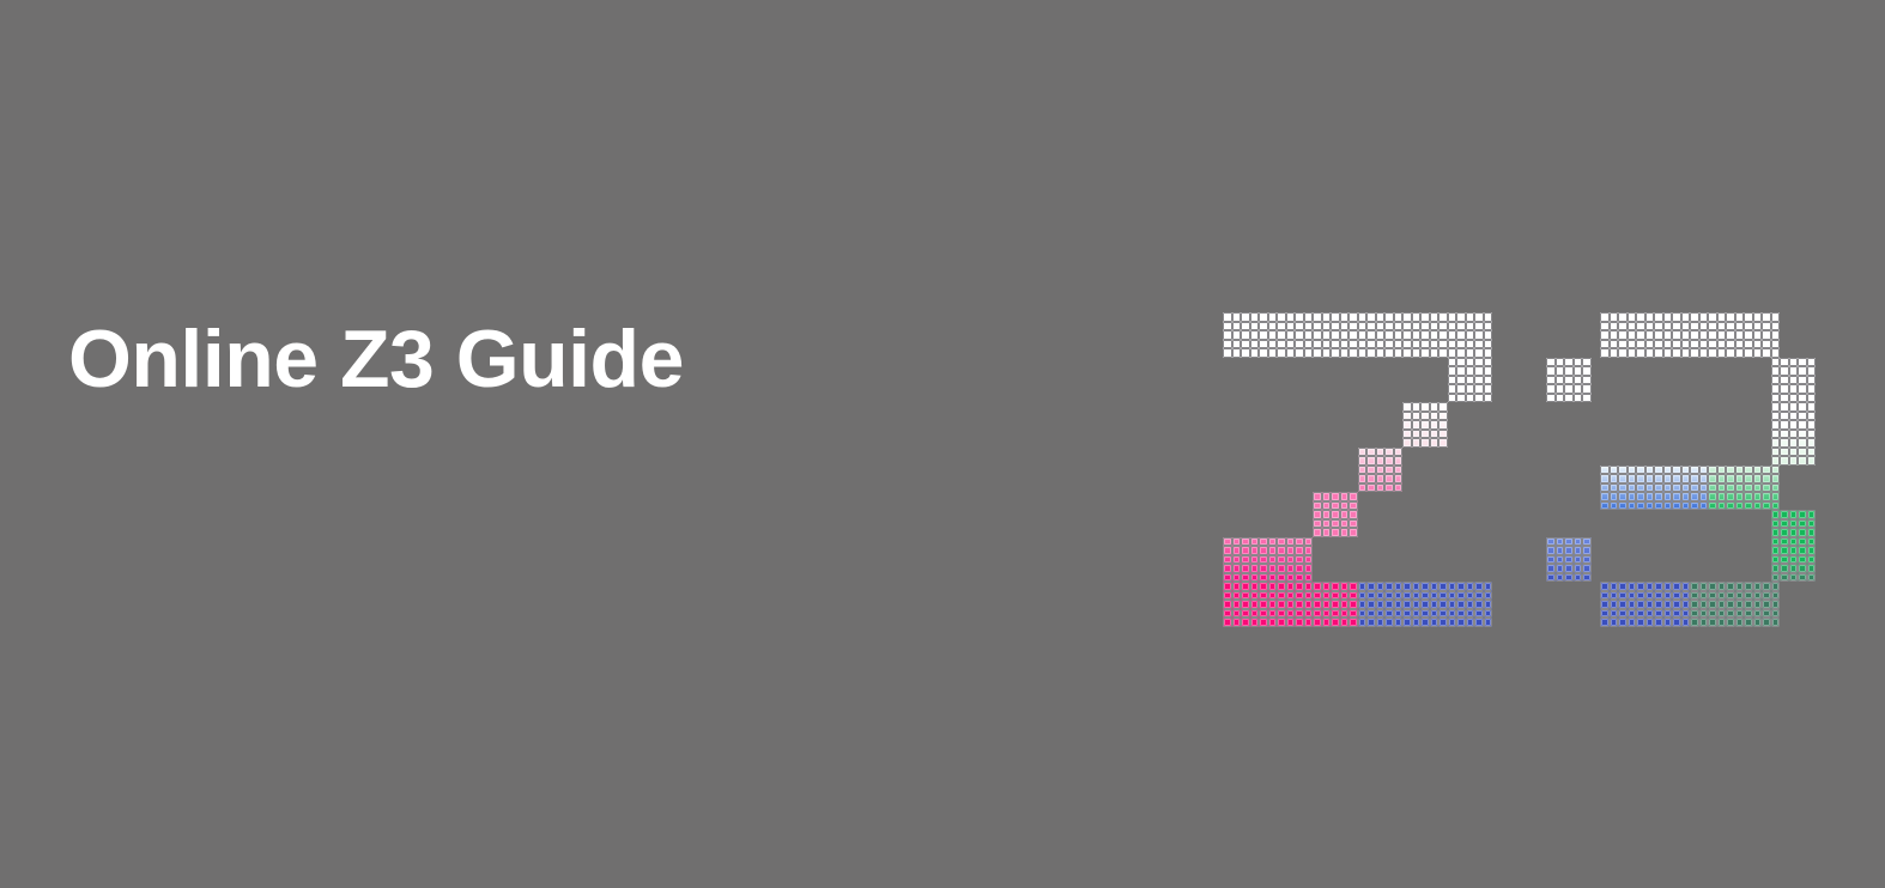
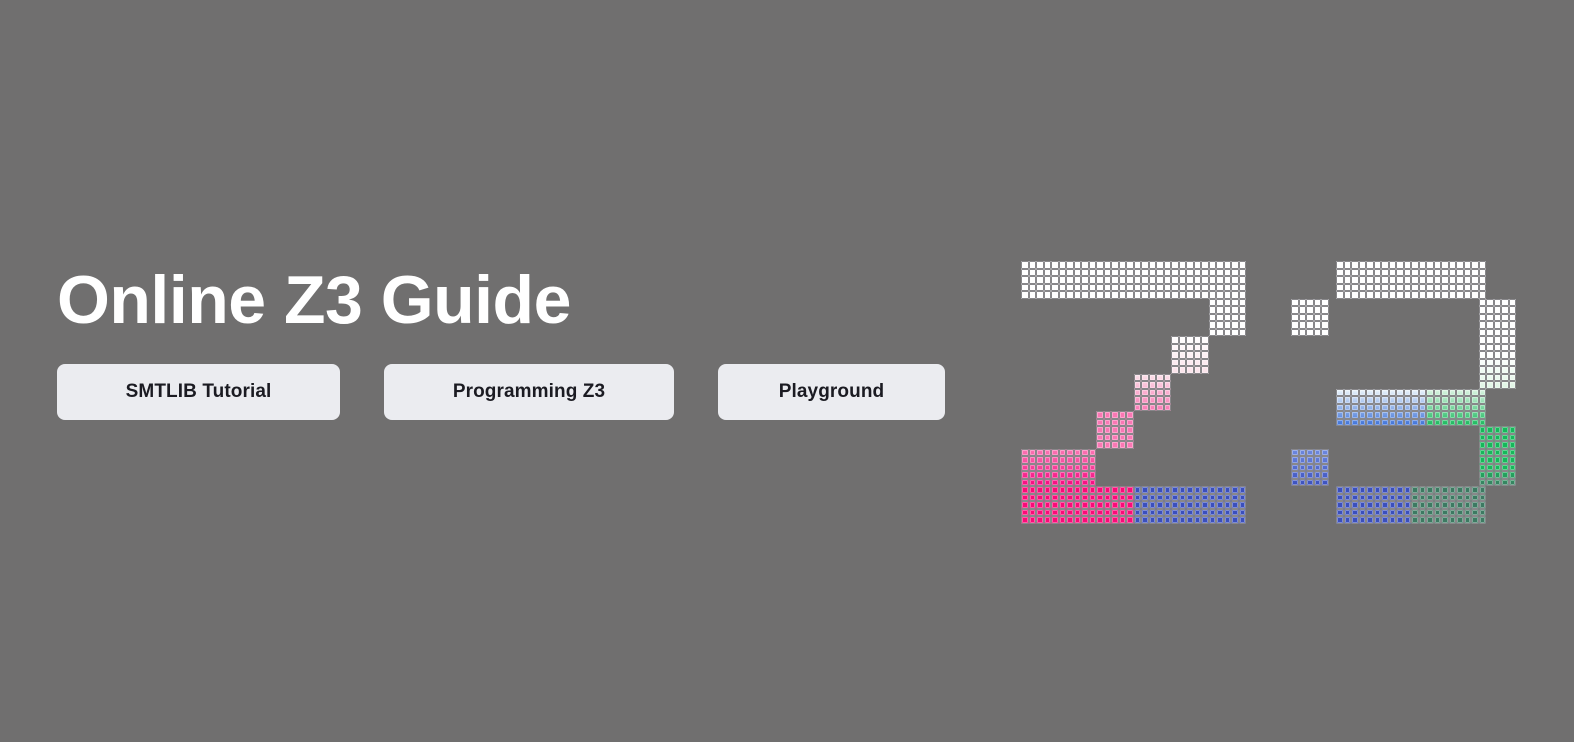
  Online Z3 Guide
+ SMTLIB Tutorial
+ Programming Z3
+ Playground
